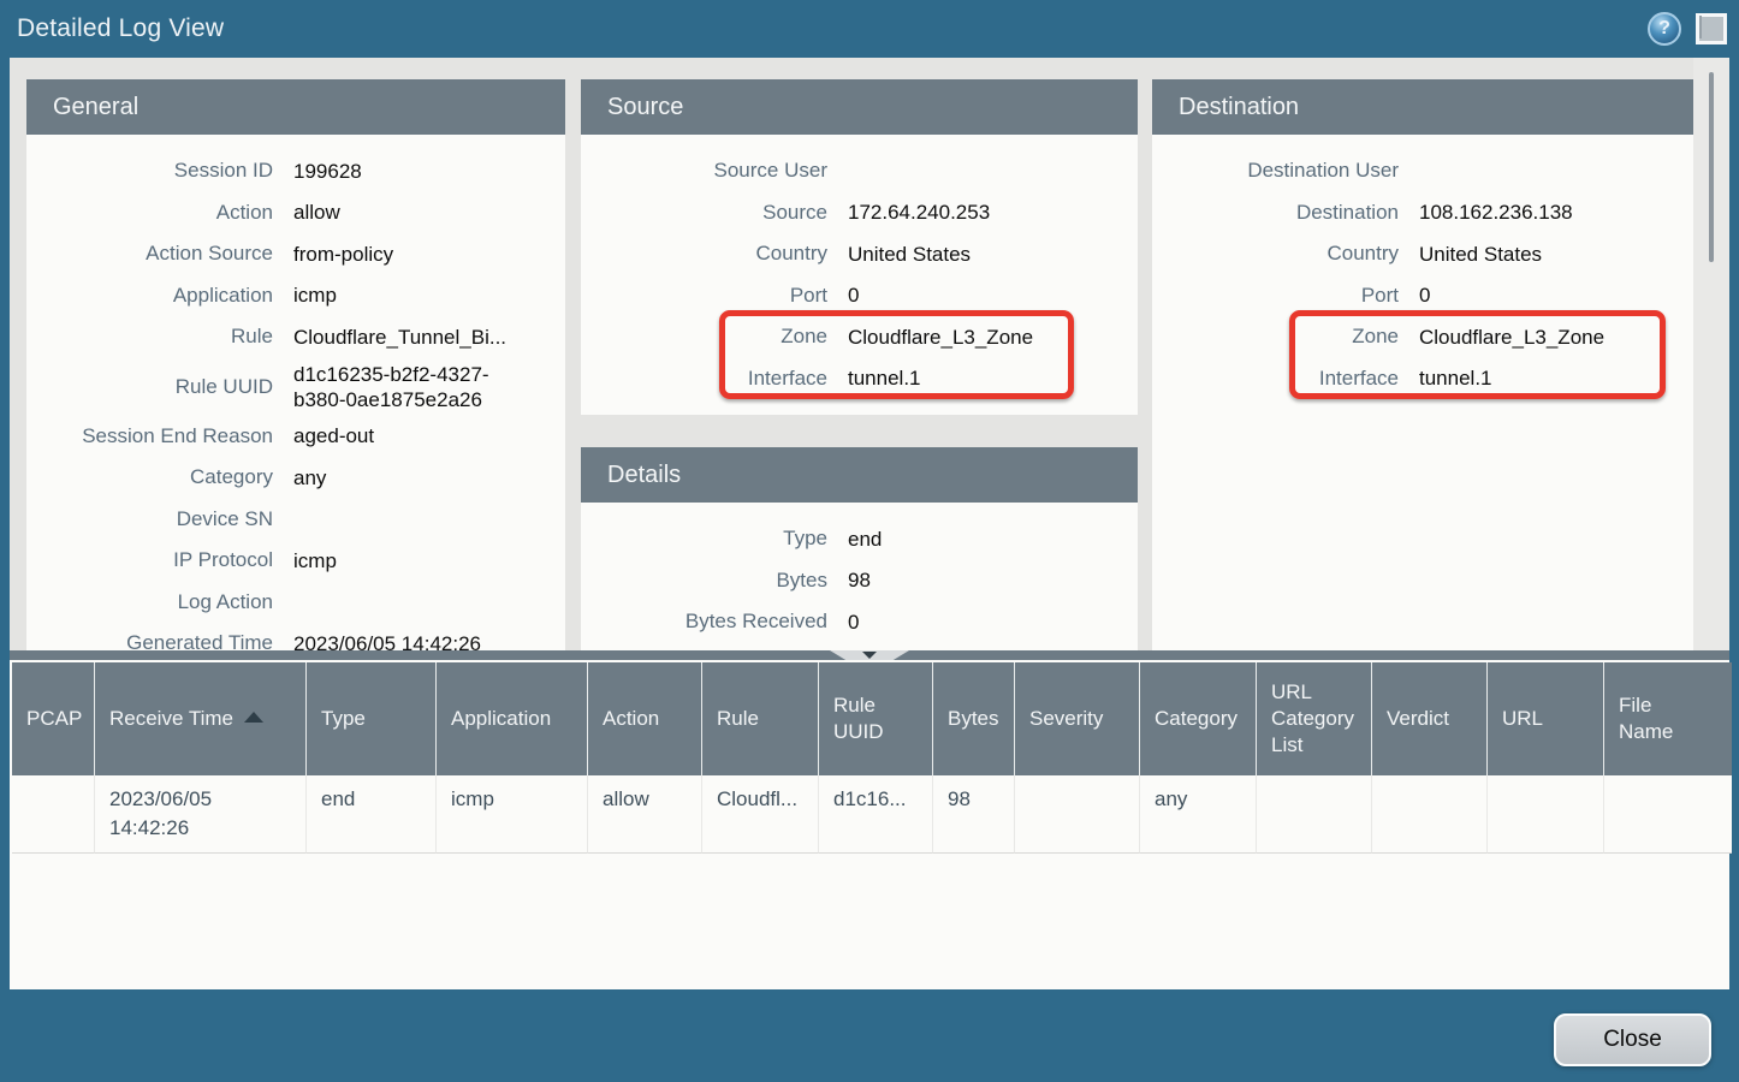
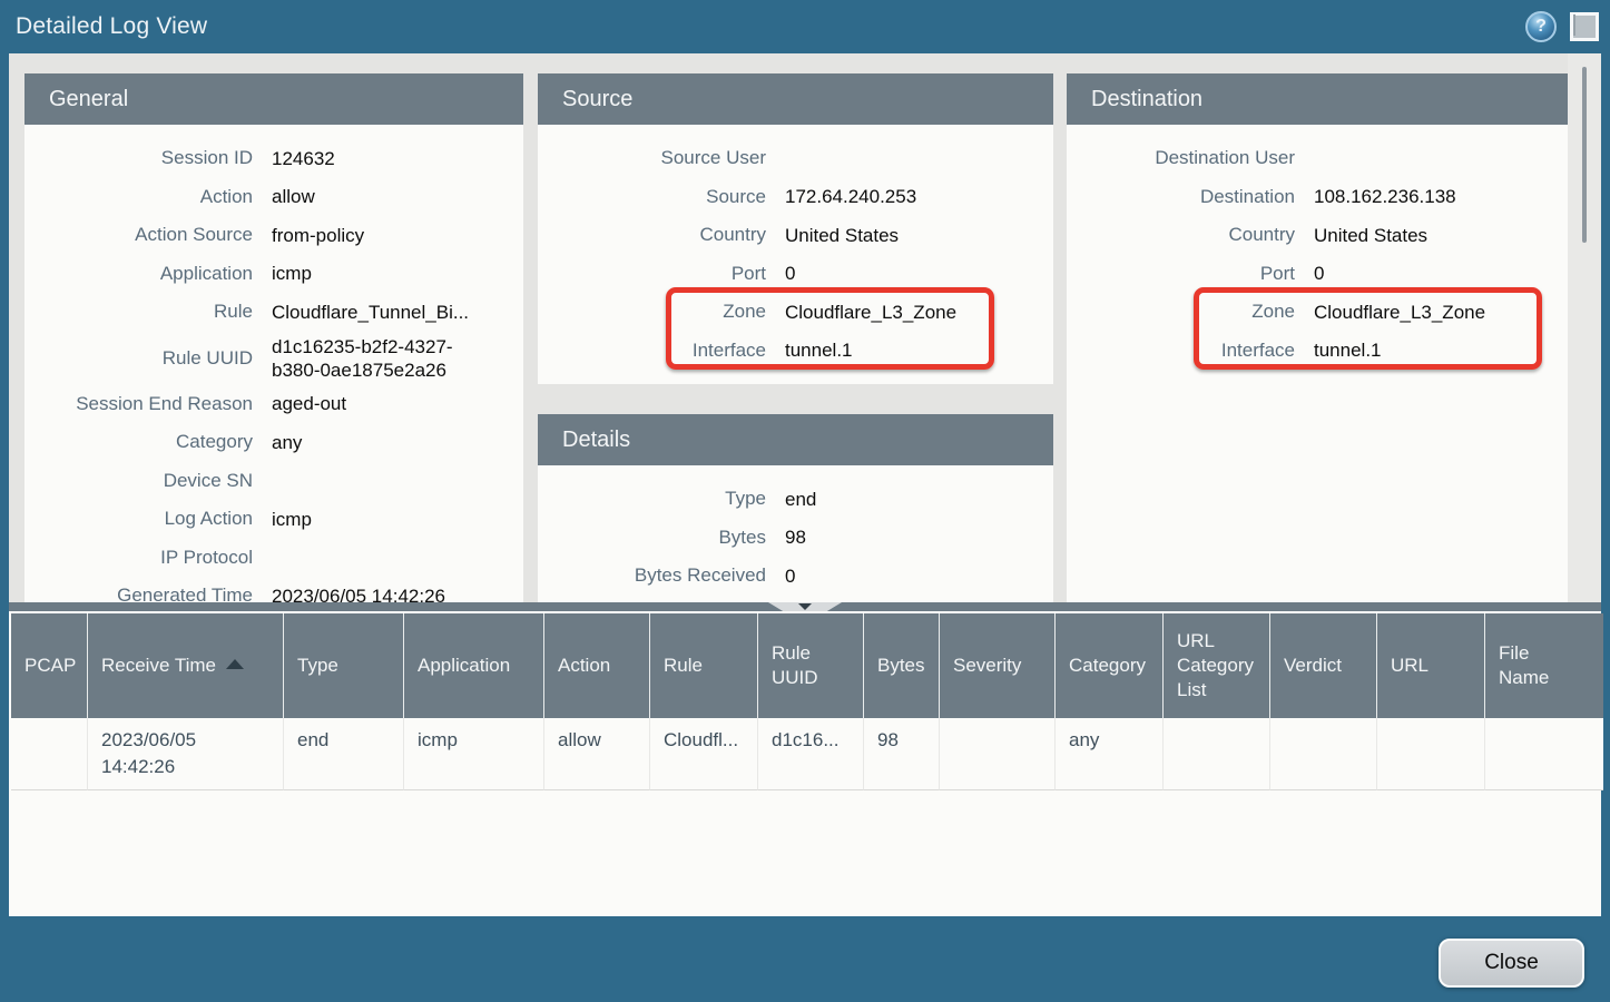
  Detailed Log View
  ?
  General
  Session ID
- 199628
+ 124632
  Action
  allow
  Action Source
  from-policy
  Application
  icmp
  Rule
  Cloudflare_Tunnel_Bi...
  Rule UUID
  d1c16235-b2f2-4327-b380-0ae1875e2a26
  Session End Reason
  aged-out
  Category
  any
  Device SN
- IP Protocol
+ Log Action
  icmp
- Log Action
+ IP Protocol
  Generated Time
  2023/06/05 14:42:26
  Source
  Source User
  Source
  172.64.240.253
  Country
  United States
  Port
  0
  Zone
  Cloudflare_L3_Zone
  Interface
  tunnel.1
  Details
  Type
  end
  Bytes
  98
  Bytes Received
  0
  Destination
  Destination User
  Destination
  108.162.236.138
  Country
  United States
  Port
  0
  Zone
  Cloudflare_L3_Zone
  Interface
  tunnel.1
  PCAP	Receive Time	Type	Application	Action	Rule	Rule UUID	Bytes	Severity	Category	URL Category List	Verdict	URL	File Name
  	2023/06/05 14:42:26	end	icmp	allow	Cloudfl...	d1c16...	98		any
  Close
